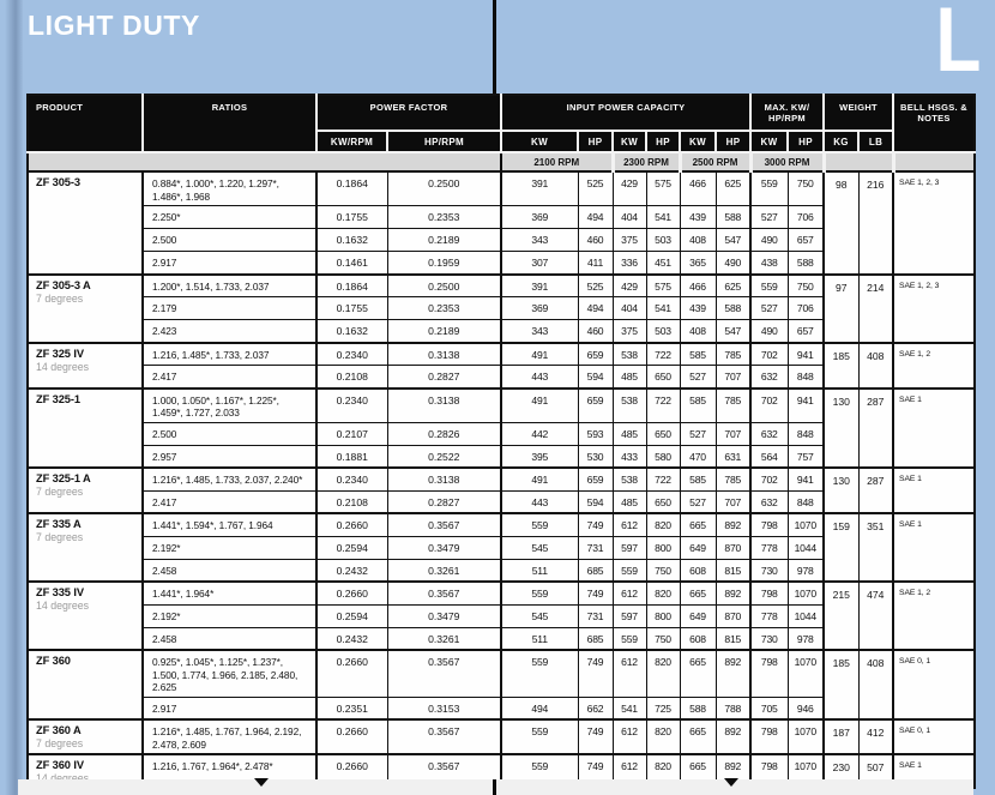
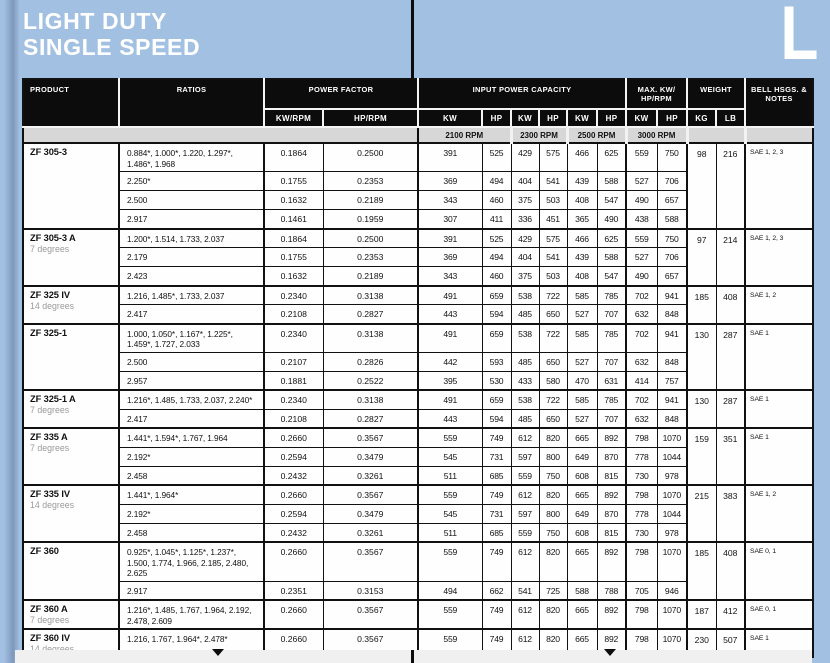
  LIGHT DUTY
+ SINGLE SPEED
  L
  PRODUCT	RATIOS	POWER FACTOR	INPUT POWER CAPACITY	MAX. KW/ HP/RPM	WEIGHT	BELL HSGS. & NOTES
  KW/RPM	HP/RPM	KW	HP	KW	HP	KW	HP	KW	HP	KG	LB
  	2100 RPM	2300 RPM	2500 RPM	3000 RPM
  ZF 305-3	0.884*, 1.000*, 1.220, 1.297*, 1.486*, 1.968	0.1864	0.2500	391	525	429	575	466	625	559	750	98	216
  2.250*	0.1755	0.2353	369	494	404	541	439	588	527	706
  2.500	0.1632	0.2189	343	460	375	503	408	547	490	657
  2.917	0.1461	0.1959	307	411	336	451	365	490	438	588
  ZF 305-3 A7 degrees	1.200*, 1.514, 1.733, 2.037	0.1864	0.2500	391	525	429	575	466	625	559	750	97	214
  2.179	0.1755	0.2353	369	494	404	541	439	588	527	706
  2.423	0.1632	0.2189	343	460	375	503	408	547	490	657
  ZF 325 IV14 degrees	1.216, 1.485*, 1.733, 2.037	0.2340	0.3138	491	659	538	722	585	785	702	941	185	408
  2.417	0.2108	0.2827	443	594	485	650	527	707	632	848
  ZF 325-1	1.000, 1.050*, 1.167*, 1.225*, 1.459*, 1.727, 2.033	0.2340	0.3138	491	659	538	722	585	785	702	941	130	287
  2.500	0.2107	0.2826	442	593	485	650	527	707	632	848
- 2.957	0.1881	0.2522	395	530	433	580	470	631	564	757
+ 2.957	0.1881	0.2522	395	530	433	580	470	631	414	757
  ZF 325-1 A7 degrees	1.216*, 1.485, 1.733, 2.037, 2.240*	0.2340	0.3138	491	659	538	722	585	785	702	941	130	287
  2.417	0.2108	0.2827	443	594	485	650	527	707	632	848
  ZF 335 A7 degrees	1.441*, 1.594*, 1.767, 1.964	0.2660	0.3567	559	749	612	820	665	892	798	1070	159	351
  2.192*	0.2594	0.3479	545	731	597	800	649	870	778	1044
  2.458	0.2432	0.3261	511	685	559	750	608	815	730	978
- ZF 335 IV14 degrees	1.441*, 1.964*	0.2660	0.3567	559	749	612	820	665	892	798	1070	215	474
+ ZF 335 IV14 degrees	1.441*, 1.964*	0.2660	0.3567	559	749	612	820	665	892	798	1070	215	383
  2.192*	0.2594	0.3479	545	731	597	800	649	870	778	1044
  2.458	0.2432	0.3261	511	685	559	750	608	815	730	978
  ZF 360	0.925*, 1.045*, 1.125*, 1.237*, 1.500, 1.774, 1.966, 2.185, 2.480, 2.625	0.2660	0.3567	559	749	612	820	665	892	798	1070	185	408
  2.917	0.2351	0.3153	494	662	541	725	588	788	705	946
  ZF 360 A7 degrees	1.216*, 1.485, 1.767, 1.964, 2.192, 2.478, 2.609	0.2660	0.3567	559	749	612	820	665	892	798	1070	187	412
  ZF 360 IV14 degrees	1.216, 1.767, 1.964*, 2.478*	0.2660	0.3567	559	749	612	820	665	892	798	1070	230	507
